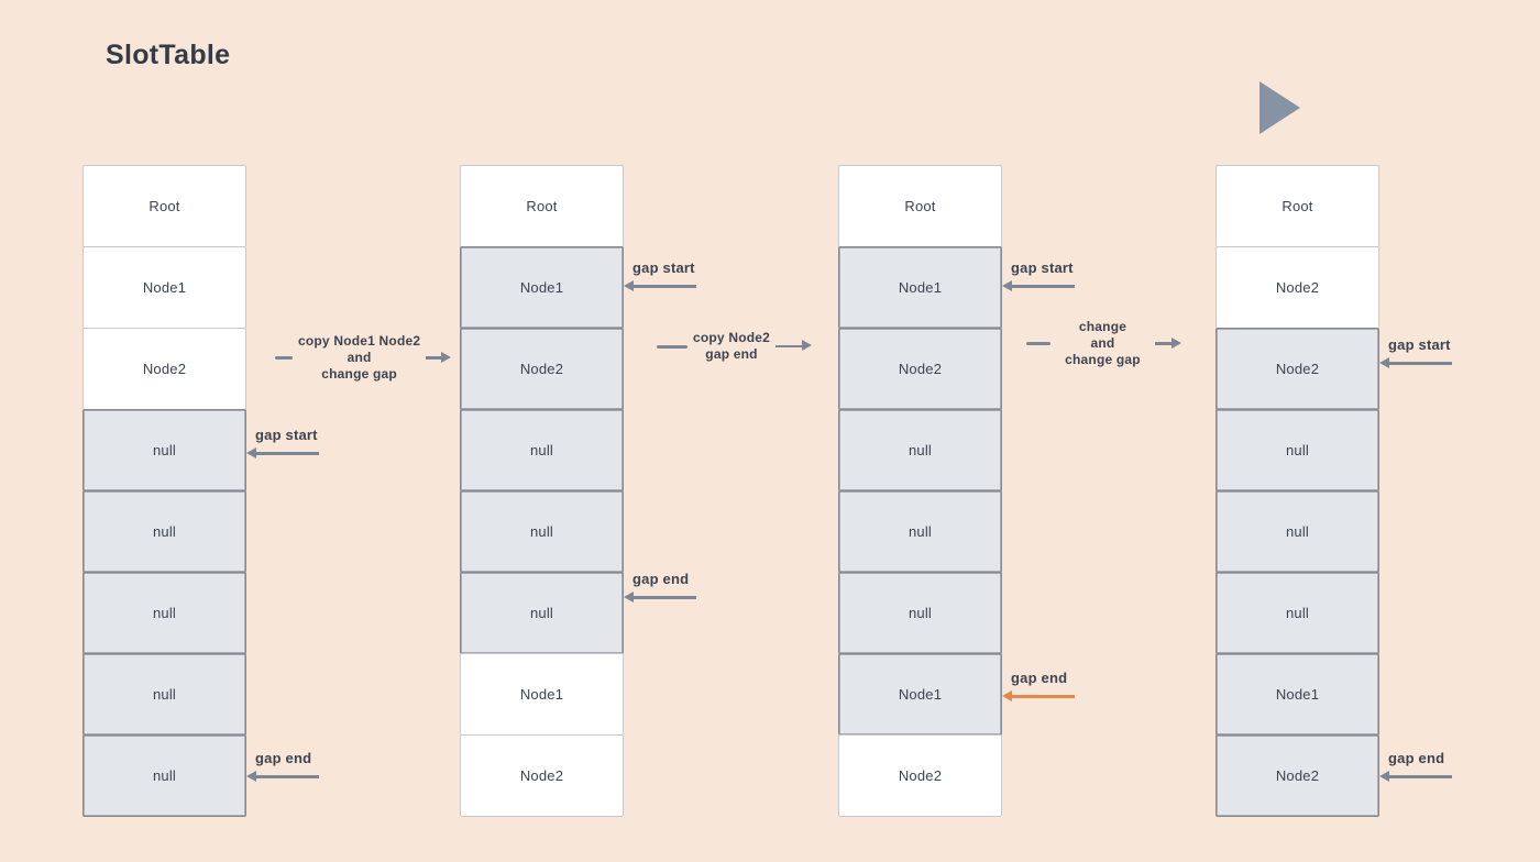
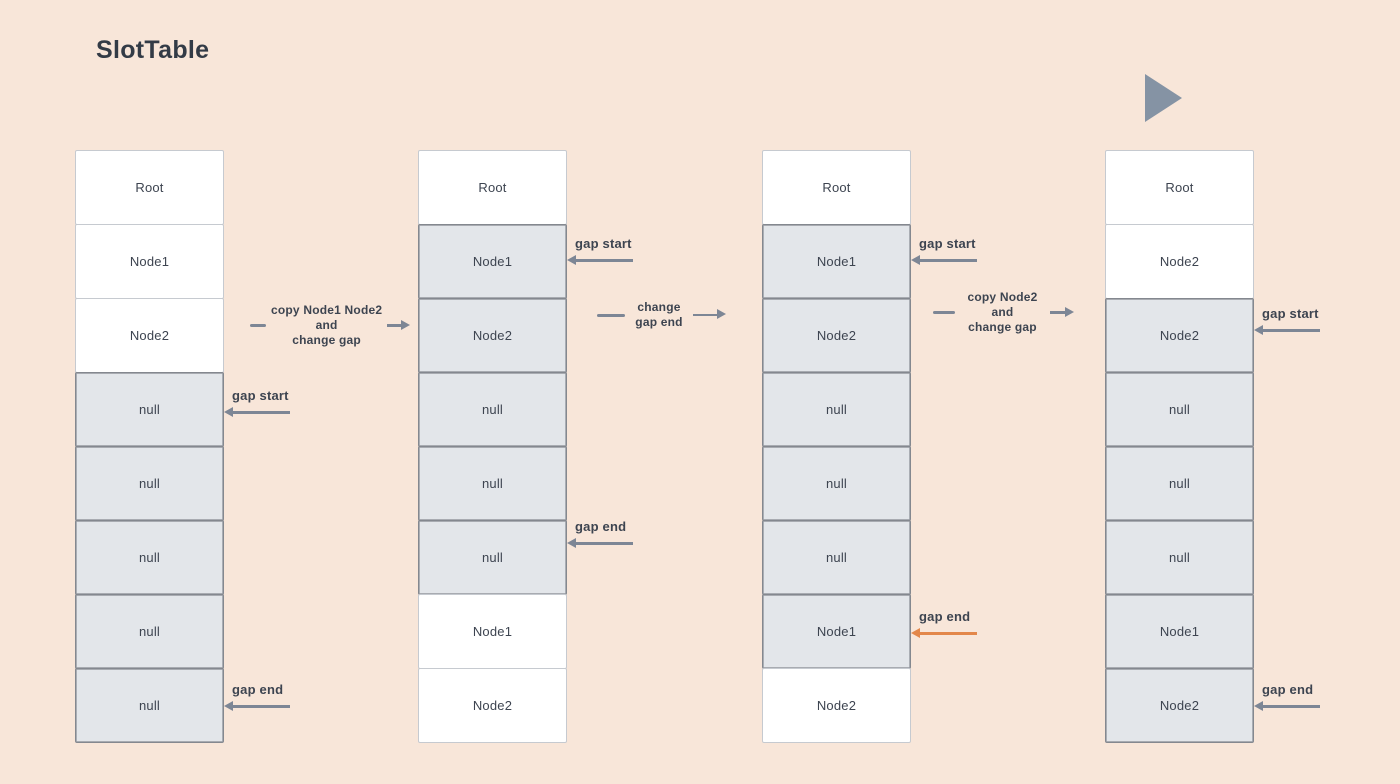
  SlotTable
  Root
  Node1
  Node2
  null
  null
  null
  null
  null
  Root
  Node1
  Node2
  null
  null
  null
  Node1
  Node2
  Root
  Node1
  Node2
  null
  null
  null
  Node1
  Node2
  Root
  Node2
  Node2
  null
  null
  null
  Node1
  Node2
  gap start
  gap end
  gap start
  gap end
  gap start
  gap end
  gap start
  gap end
  copy Node1 Node2
  and
  change gap
- copy Node2
+ change
  gap end
- change
+ copy Node2
  and
  change gap
